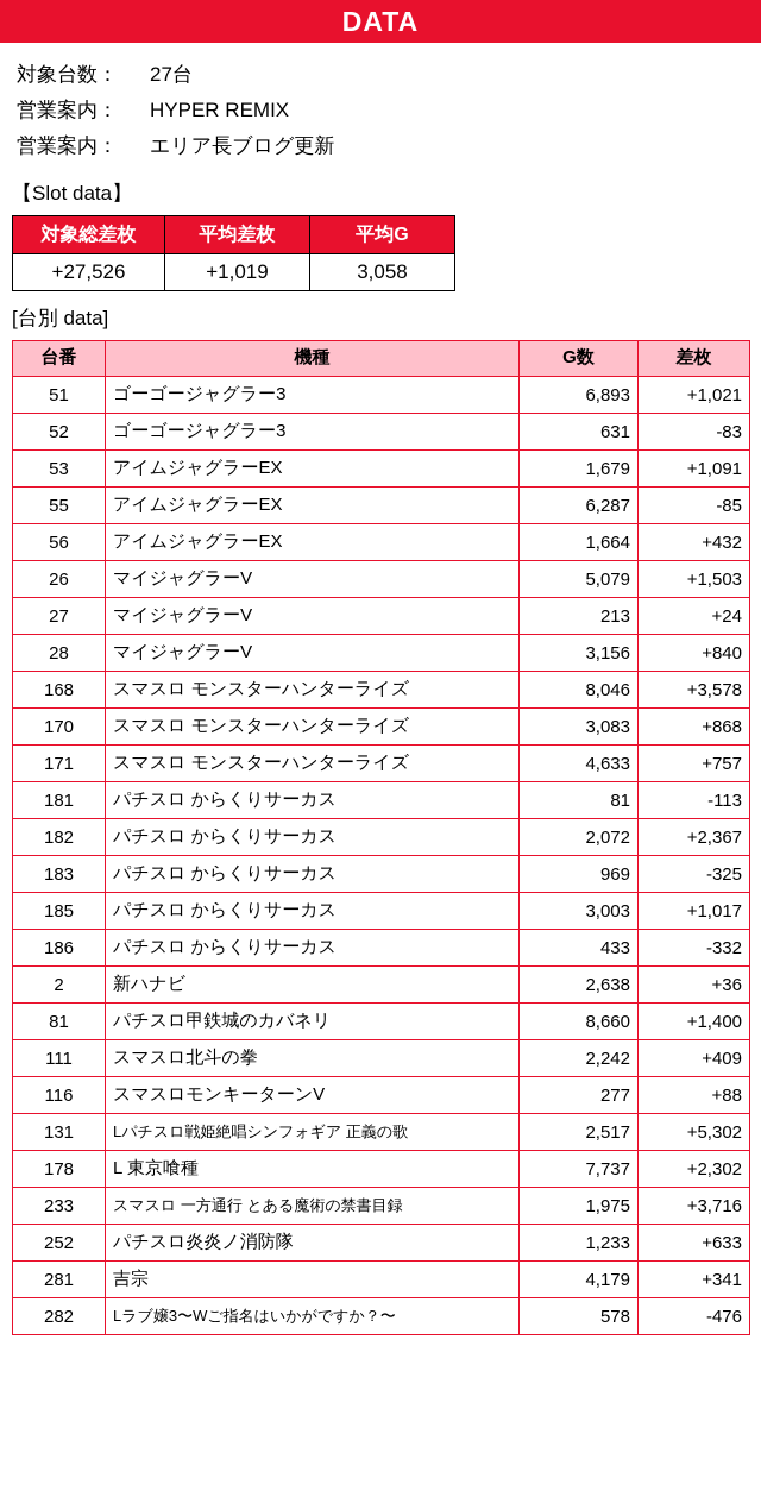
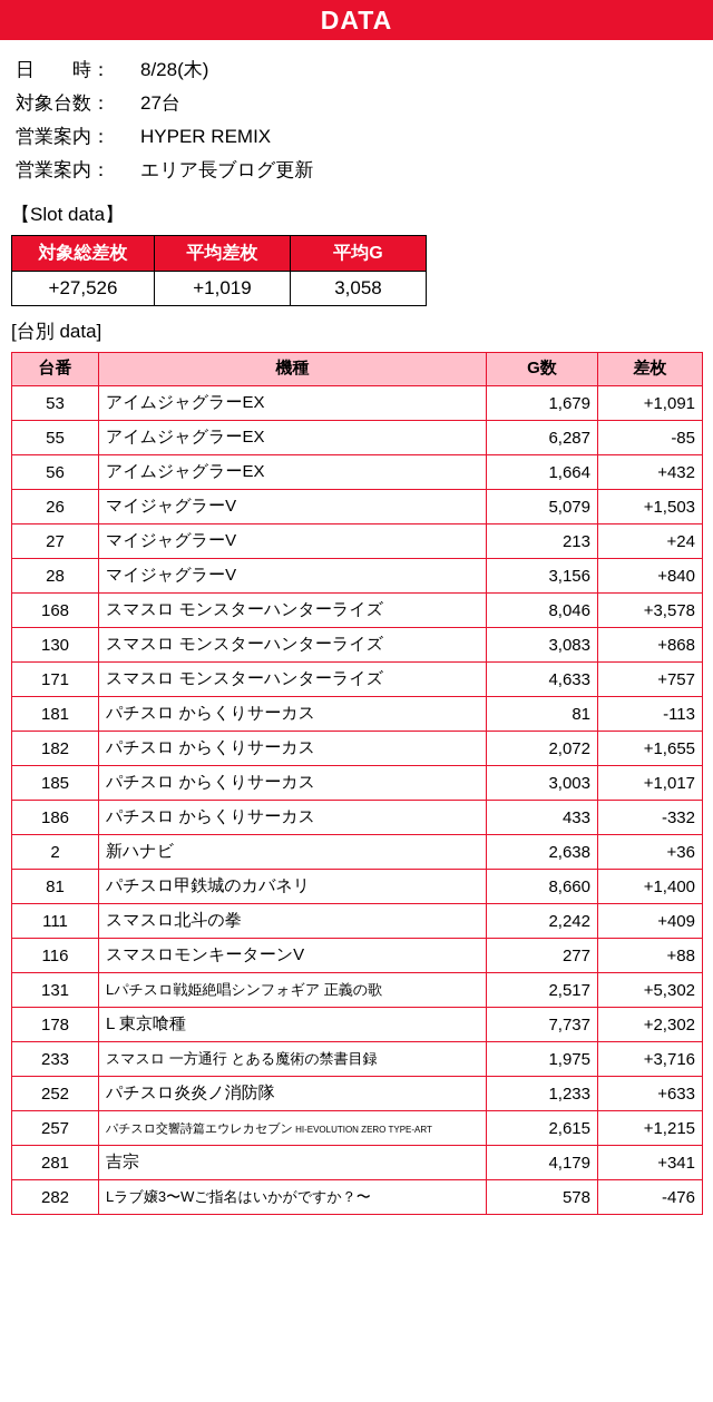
  DATA
+ 日 時：
+ 8/28(木)
  対象台数：
  27台
  営業案内：
  HYPER REMIX
  営業案内：
  エリア長ブログ更新
  【Slot data】
  対象総差枚	平均差枚	平均G
  +27,526	+1,019	3,058
  [台別 data]
  台番	機種	G数	差枚
- 51	ゴーゴージャグラー3	6,893	+1,021
- 52	ゴーゴージャグラー3	631	-83
  53	アイムジャグラーEX	1,679	+1,091
  55	アイムジャグラーEX	6,287	-85
  56	アイムジャグラーEX	1,664	+432
  26	マイジャグラーV	5,079	+1,503
  27	マイジャグラーV	213	+24
  28	マイジャグラーV	3,156	+840
  168	スマスロ モンスターハンターライズ	8,046	+3,578
- 170	スマスロ モンスターハンターライズ	3,083	+868
+ 130	スマスロ モンスターハンターライズ	3,083	+868
  171	スマスロ モンスターハンターライズ	4,633	+757
  181	パチスロ からくりサーカス	81	-113
- 182	パチスロ からくりサーカス	2,072	+2,367
+ 182	パチスロ からくりサーカス	2,072	+1,655
- 183	パチスロ からくりサーカス	969	-325
  185	パチスロ からくりサーカス	3,003	+1,017
  186	パチスロ からくりサーカス	433	-332
  2	新ハナビ	2,638	+36
  81	パチスロ甲鉄城のカバネリ	8,660	+1,400
  111	スマスロ北斗の拳	2,242	+409
  116	スマスロモンキーターンV	277	+88
  131	Lパチスロ戦姫絶唱シンフォギア 正義の歌	2,517	+5,302
  178	L 東京喰種	7,737	+2,302
  233	スマスロ 一方通行 とある魔術の禁書目録	1,975	+3,716
  252	パチスロ炎炎ノ消防隊	1,233	+633
+ 257	パチスロ交響詩篇エウレカセブン HI-EVOLUTION ZERO TYPE-ART	2,615	+1,215
  281	吉宗	4,179	+341
  282	Lラブ嬢3〜Wご指名はいかがですか？〜	578	-476
